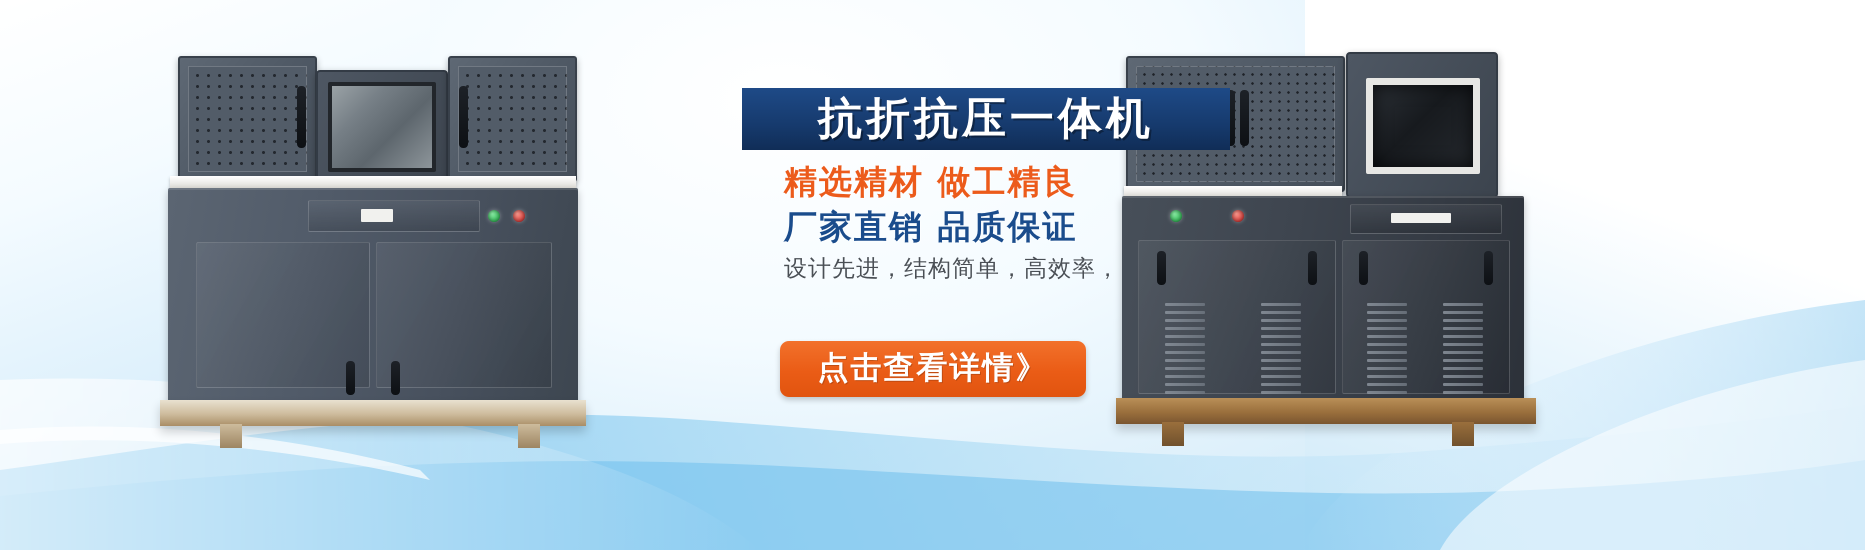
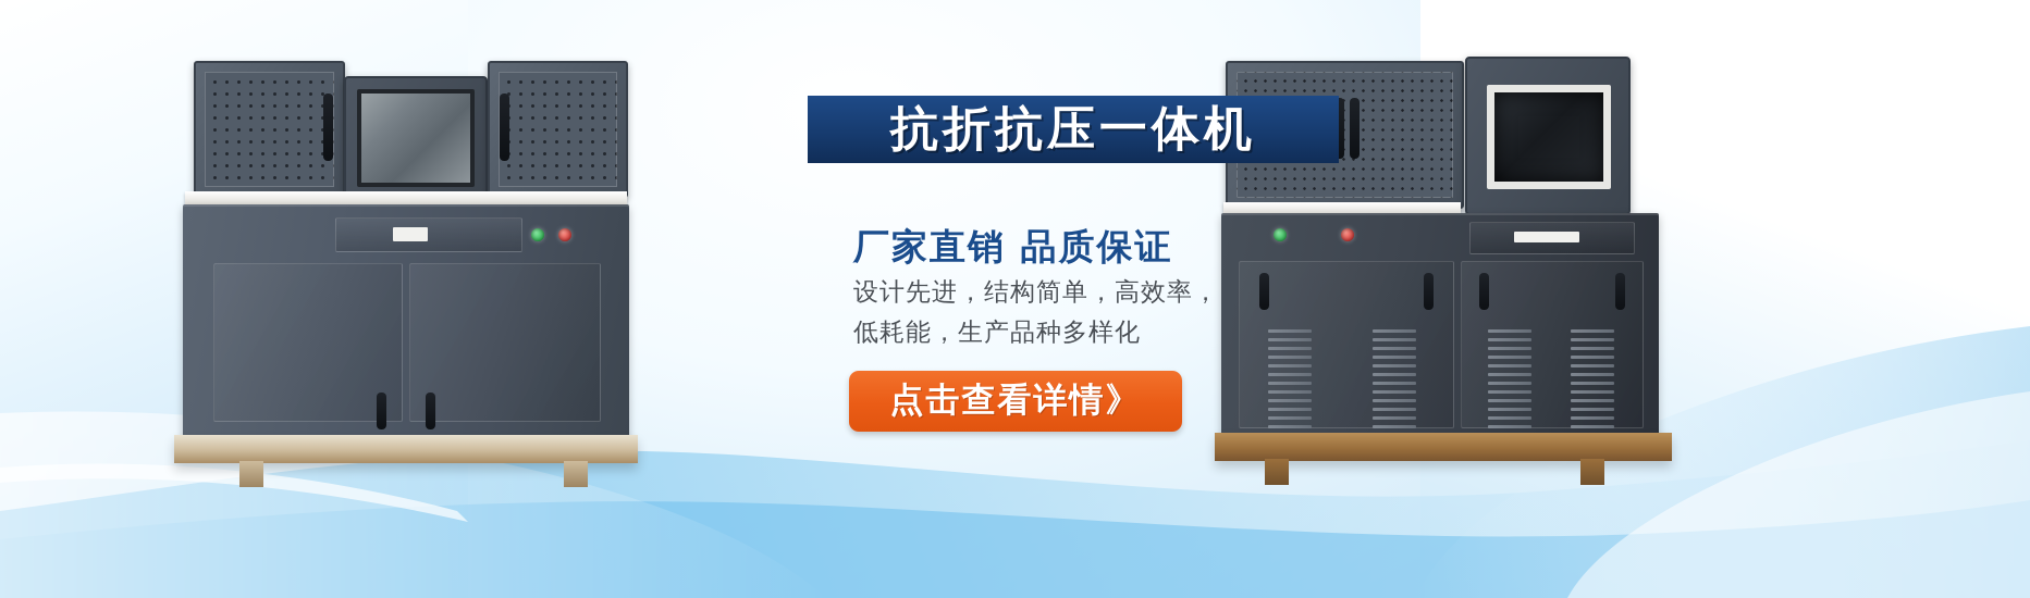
  抗折抗压一体机
- 精选精材 做工精良
  厂家直销 品质保证
  设计先进，结构简单，高效率，
+ 低耗能，生产品种多样化
  点击查看详情》
